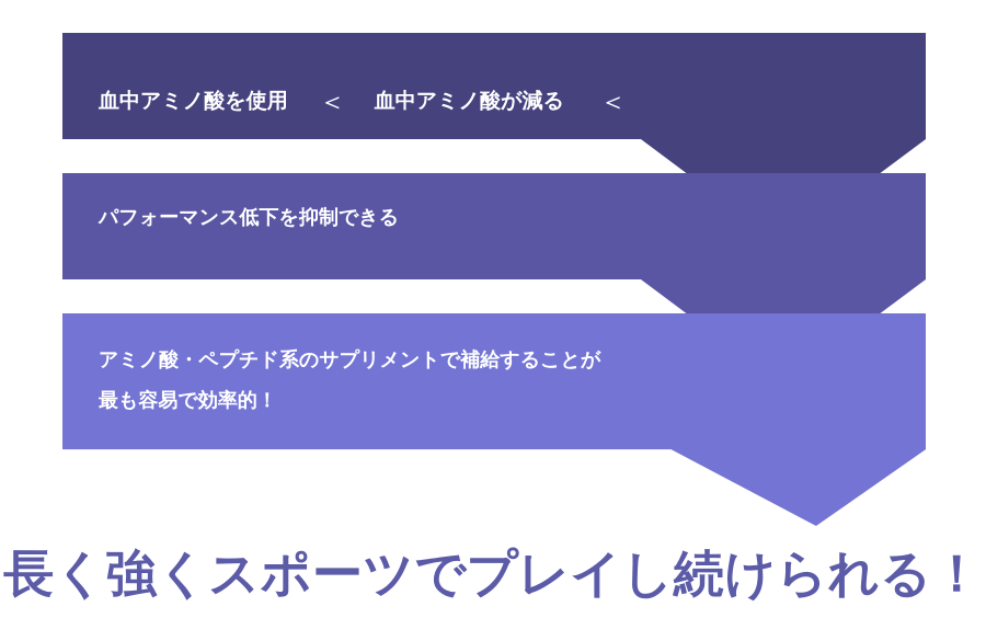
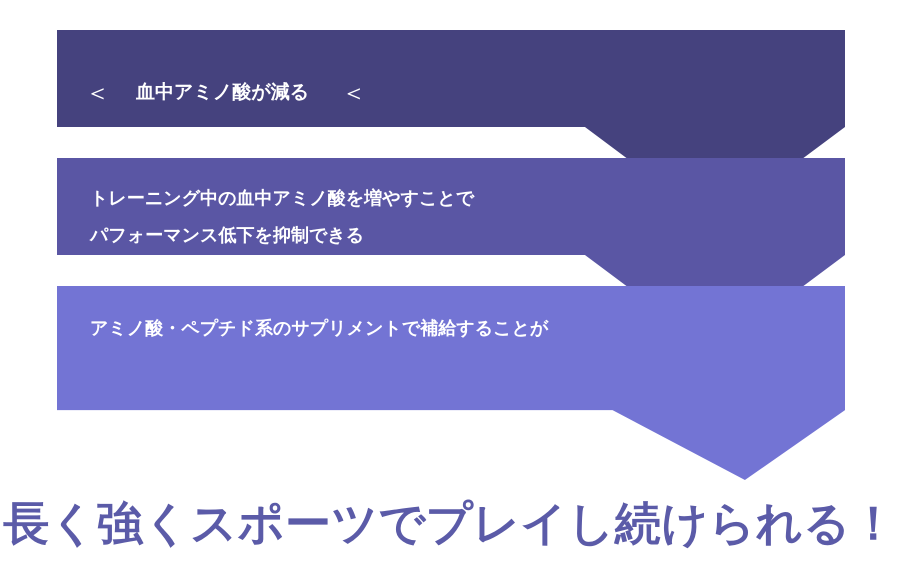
- 血中アミノ酸を使用
  ＜
  血中アミノ酸が減る
  ＜
+ トレーニング中の血中アミノ酸を増やすことで
  パフォーマンス低下を抑制できる
  アミノ酸・ペプチド系のサプリメントで補給することが
- 最も容易で効率的！
  長く強くスポーツでプレイし続けられる！
